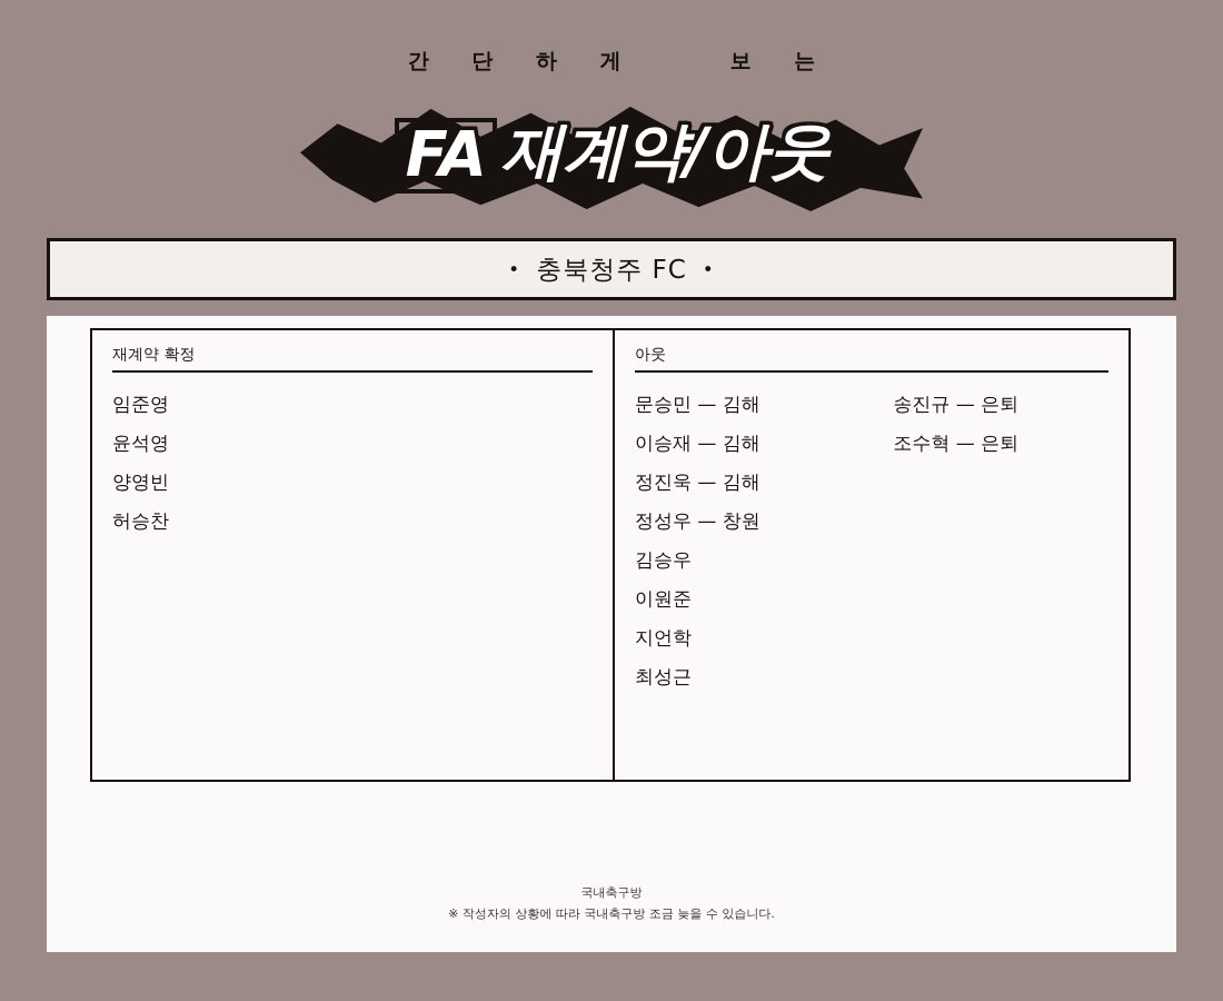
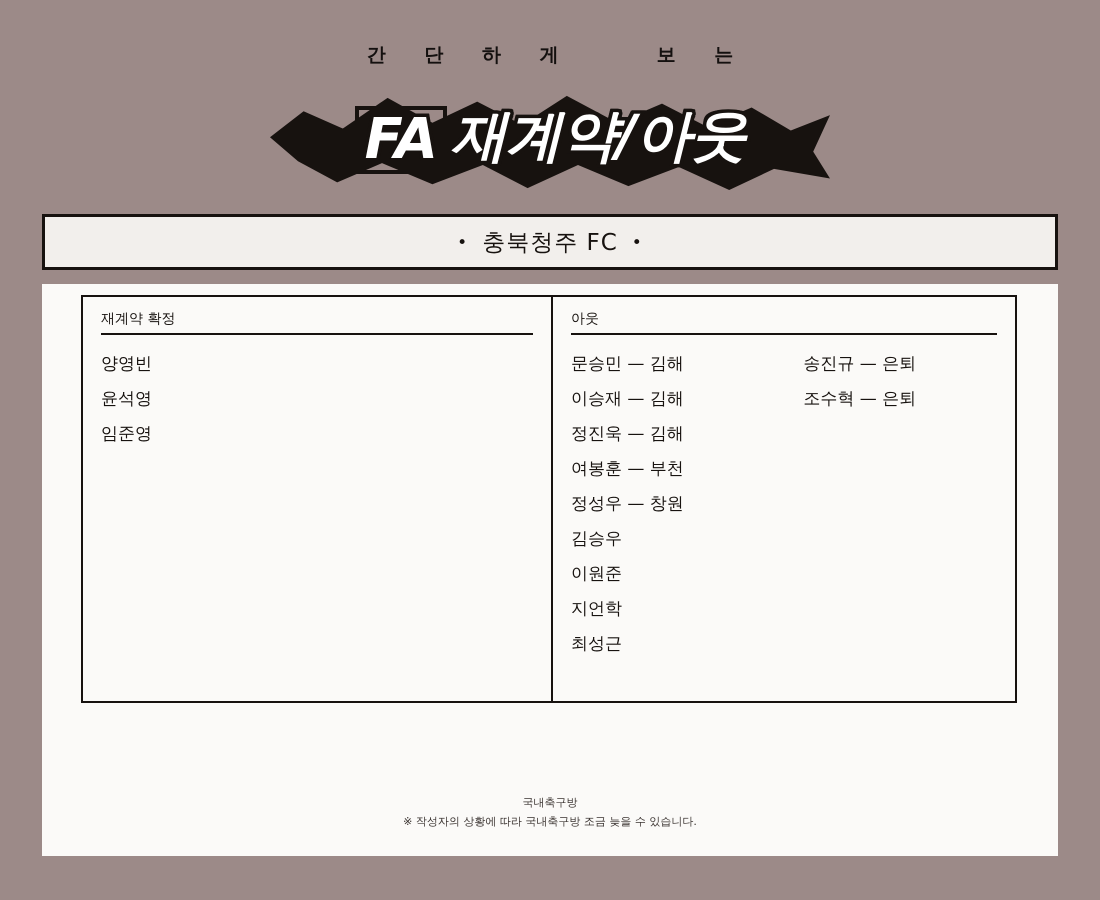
  간 단 하 게 보 는
  FA 재계약/아웃
  • 충북청주 FC •
  재계약 확정
- 임준영
+ 양영빈
  윤석영
- 양영빈
+ 임준영
- 허승찬
  아웃
  문승민 — 김해
  이승재 — 김해
  정진욱 — 김해
+ 여봉훈 — 부천
  정성우 — 창원
  김승우
  이원준
  지언학
  최성근
  송진규 — 은퇴
  조수혁 — 은퇴
  국내축구방
  ※ 작성자의 상황에 따라 국내축구방 조금 늦을 수 있습니다.
